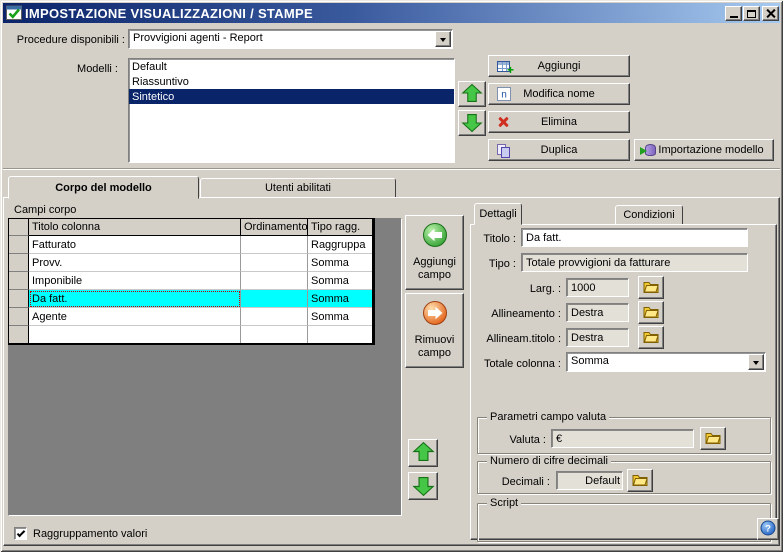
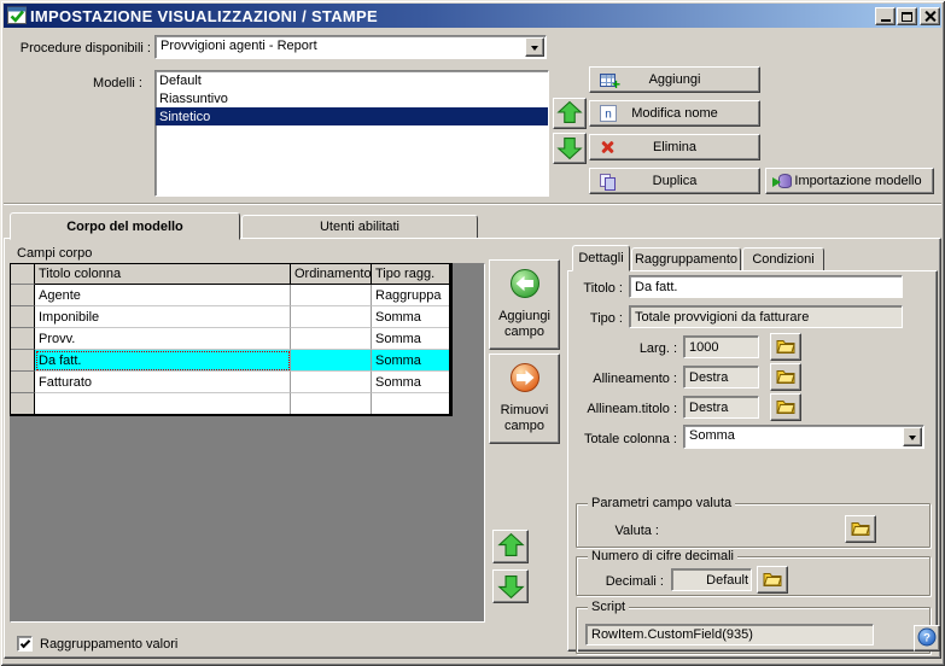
  IMPOSTAZIONE VISUALIZZAZIONI / STAMPE
  Procedure disponibili :
  Provvigioni agenti - Report
  Modelli :
  Default
  Riassuntivo
  Sintetico
  Aggiungi
  n
  Modifica nome
  Elimina
  Duplica
  Importazione modello
  Corpo del modello
  Utenti abilitati
  Campi corpo
  Titolo colonna
  Ordinamento
  Tipo ragg.
- Fatturato
+ Agente
  Raggruppa
- Provv.
+ Imponibile
  Somma
- Imponibile
+ Provv.
  Somma
  Da fatt.
  Somma
- Agente
+ Fatturato
  Somma
  Aggiungi campo
  Rimuovi campo
  Raggruppamento valori
  Dettagli
+ Raggruppamento
  Condizioni
  Titolo :
  Da fatt.
  Tipo :
  Totale provvigioni da fatturare
  Larg. :
  1000
  Allineamento :
  Destra
  Allineam.titolo :
  Destra
  Totale colonna :
  Somma
  Parametri campo valuta
  Valuta :
- €
  Numero di cifre decimali
  Decimali :
  Default
  Script
+ RowItem.CustomField(935)
  ?
